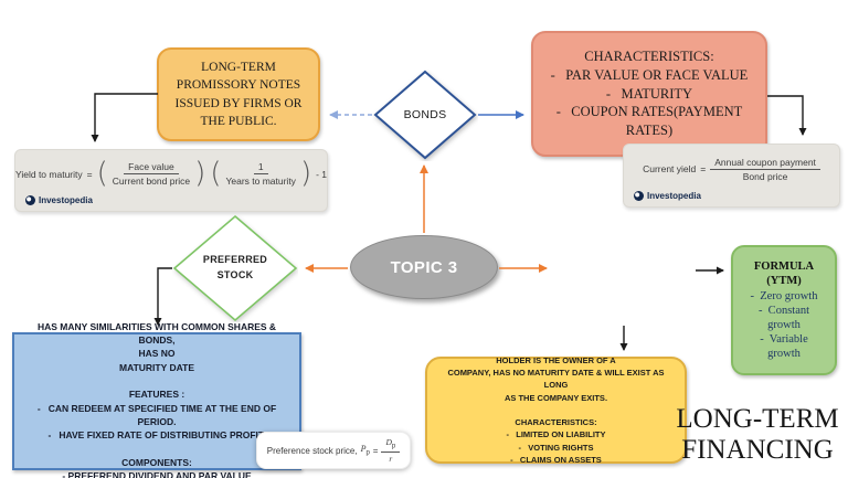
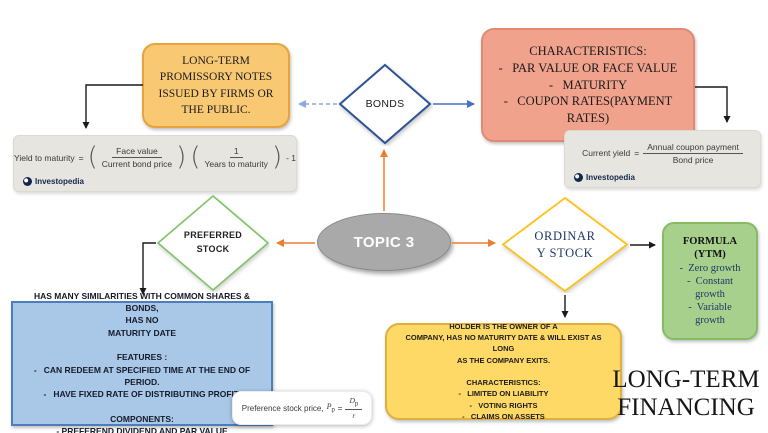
  LONG-TERM
  PROMISSORY NOTES
  ISSUED BY FIRMS OR
  THE PUBLIC.
  CHARACTERISTICS:
  - PAR VALUE OR FACE VALUE
  - MATURITY
  - COUPON RATES(PAYMENT
  RATES)
  Yield to maturity
  =
  (
  Face value
  Current bond price
  )
  (
  1
  Years to maturity
  )
  - 1
  Investopedia
  Current yield
  =
  Annual coupon payment
  Bond price
  Investopedia
  BONDS
  PREFERRED
  STOCK
+ ORDINAR
+ Y STOCK
  TOPIC 3
  FORMULA
  (YTM)
  - Zero growth
  - Constant
  growth
  - Variable
  growth
  HAS MANY SIMILARITIES WITH COMMON SHARES & BONDS,
  HAS NO
  MATURITY DATE
  FEATURES :
  - CAN REDEEM AT SPECIFIED TIME AT THE END OF PERIOD.
  - HAVE FIXED RATE OF DISTRIBUTING PROF
  COMPONENTS:
  - PREFEREND DIVIDEND AND PAR VALUE
  HOLDER IS THE OWNER OF A
  COMPANY, HAS NO MATURITY DATE & WILL EXIST AS LONG
  AS THE COMPANY EXITS.
  CHARACTERISTICS:
  - LIMITED ON LIABILITY
  - VOTING RIGHTS
  - CLAIMS ON ASSETS
  Preference stock price,
  =
  r
  LONG-TERM
  FINANCING
